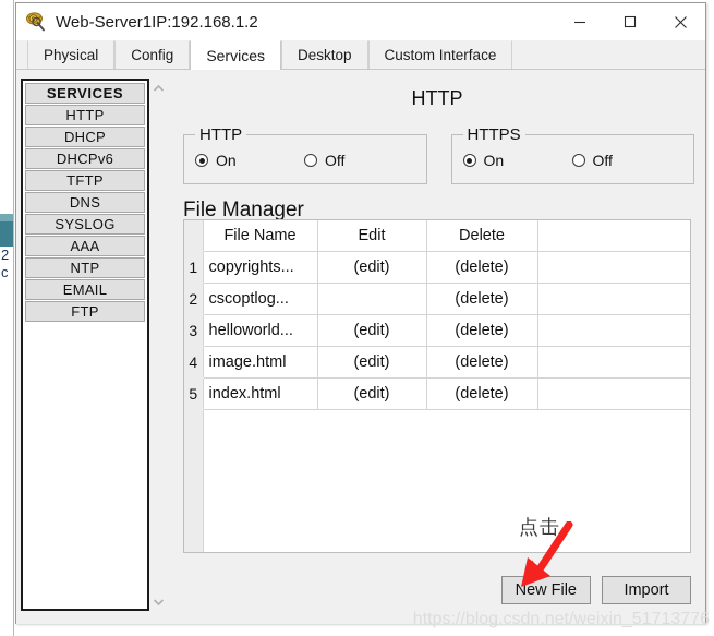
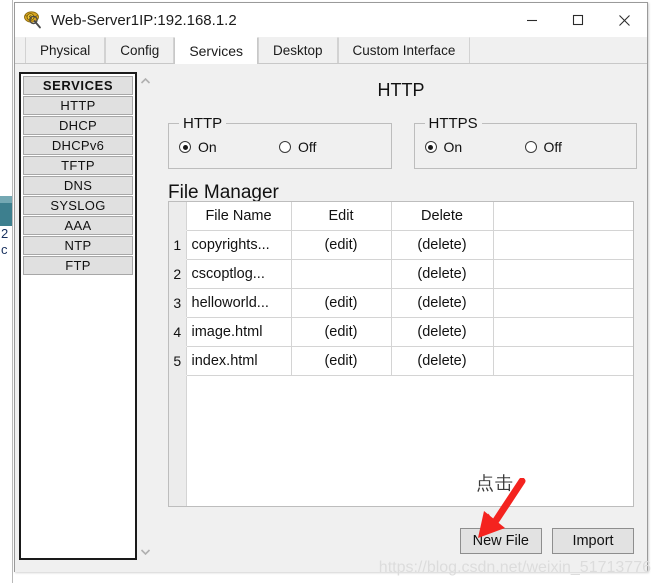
  2
  c
  Web-Server1IP:192.168.1.2
  Physical
  Config
  Services
  Desktop
  Custom Interface
  SERVICES
  HTTP
  DHCP
  DHCPv6
  TFTP
  DNS
  SYSLOG
  AAA
  NTP
- EMAIL
  FTP
  HTTP
  HTTP
  On
  Off
  HTTPS
  On
  Off
  File Manager
  	File Name	Edit	Delete
  1	copyrights...	(edit)	(delete)
  2	cscoptlog...		(delete)
  3	helloworld...	(edit)	(delete)
  4	image.html	(edit)	(delete)
  5	index.html	(edit)	(delete)
  New File
  Import
  点击
  https://blog.csdn.net/weixin_51713776
